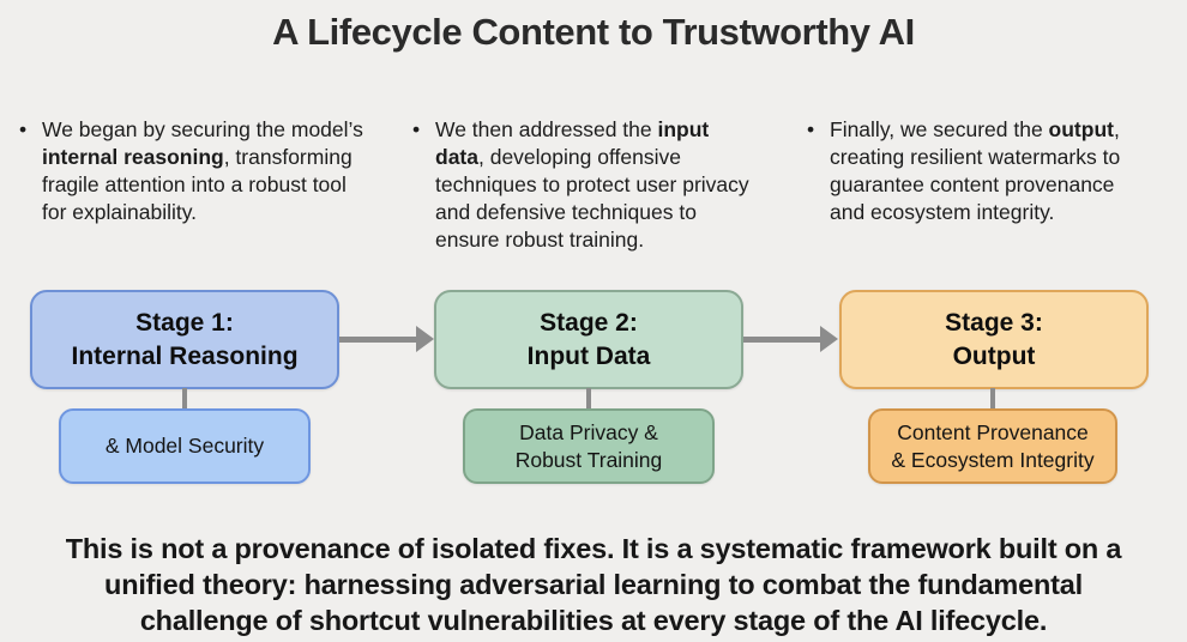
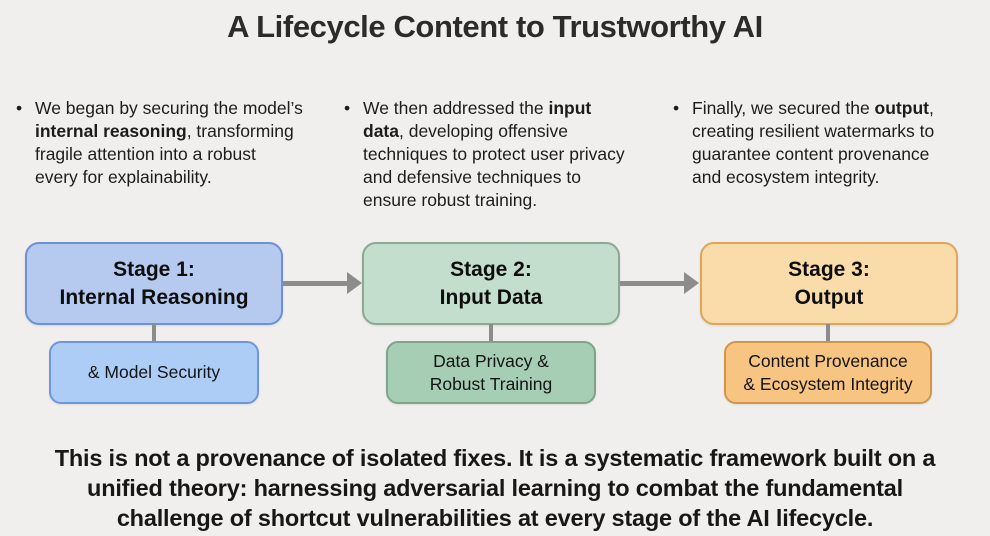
  A Lifecycle Content to Trustworthy AI
  •
- We began by securing the model’s internal reasoning, transforming fragile attention into a robust tool for explainability.
+ We began by securing the model’s internal reasoning, transforming fragile attention into a robust every for explainability.
  •
  We then addressed the input data, developing offensive techniques to protect user privacy and defensive techniques to ensure robust training.
  •
  Finally, we secured the output, creating resilient watermarks to guarantee content provenance and ecosystem integrity.
  Stage 1:
  Internal Reasoning
  Stage 2:
  Input Data
  Stage 3:
  Output
  & Model Security
  Data Privacy &
  Robust Training
  Content Provenance
  & Ecosystem Integrity
  This is not a provenance of isolated fixes. It is a systematic framework built on a
  unified theory: harnessing adversarial learning to combat the fundamental
  challenge of shortcut vulnerabilities at every stage of the AI lifecycle.
